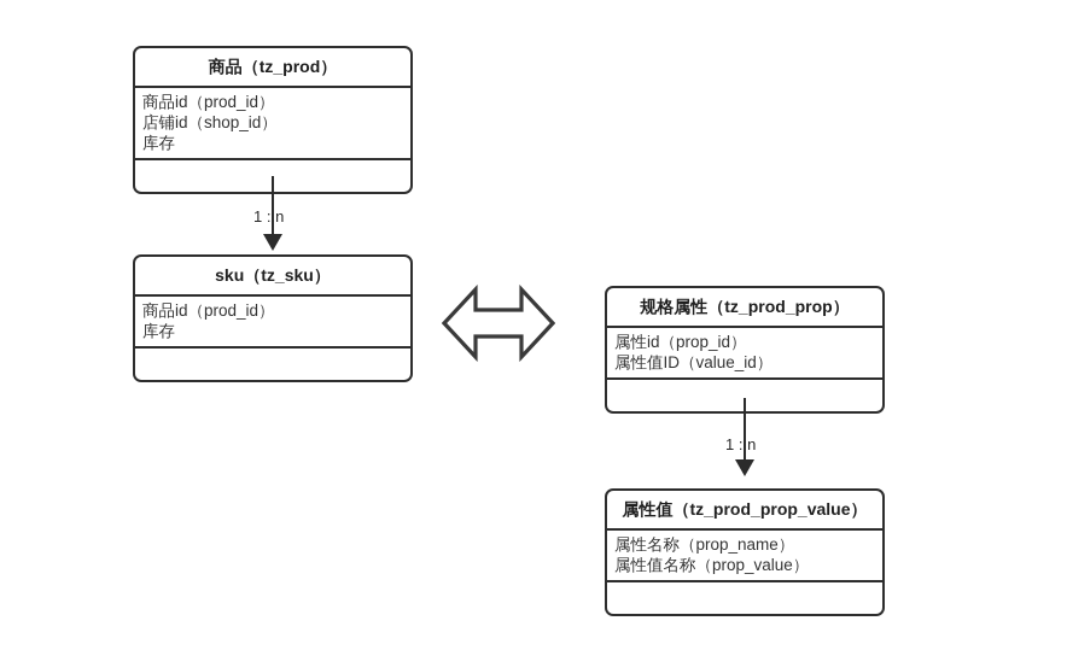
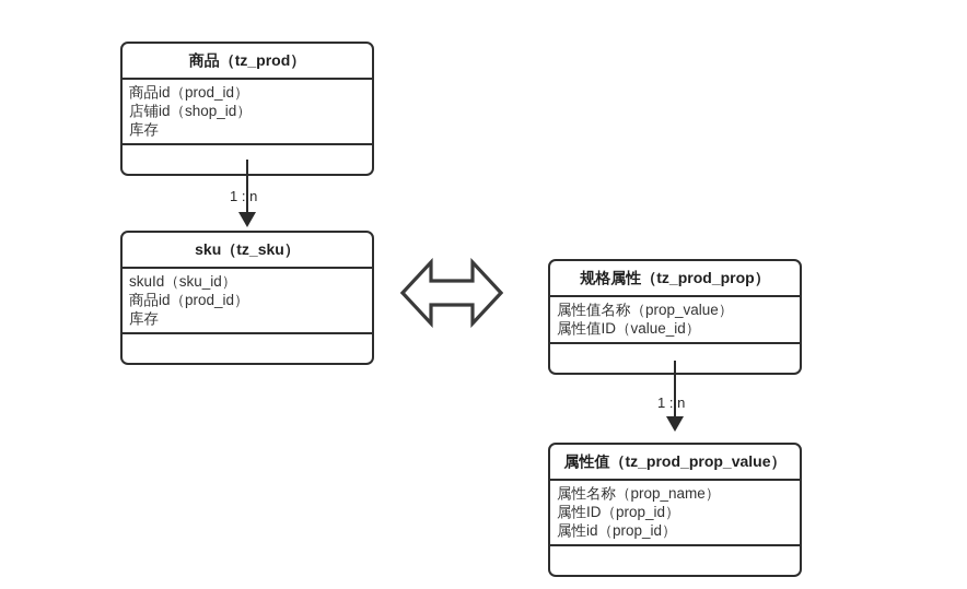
  商品（tz_prod）
  商品id（prod_id）
  店铺id（shop_id）
  库存
  1 : n
  sku（tz_sku）
+ skuId（sku_id）
  商品id（prod_id）
  库存
  规格属性（tz_prod_prop）
- 属性id（prop_id）
+ 属性值名称（prop_value）
  属性值ID（value_id）
  1 : n
  属性值（tz_prod_prop_value）
  属性名称（prop_name）
+ 属性ID（prop_id）
- 属性值名称（prop_value）
+ 属性id（prop_id）
